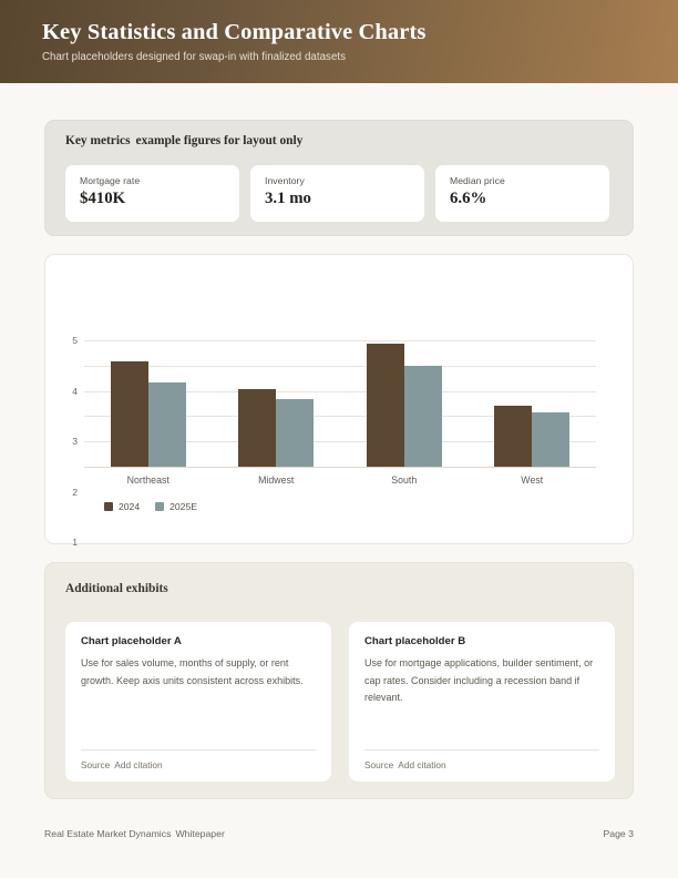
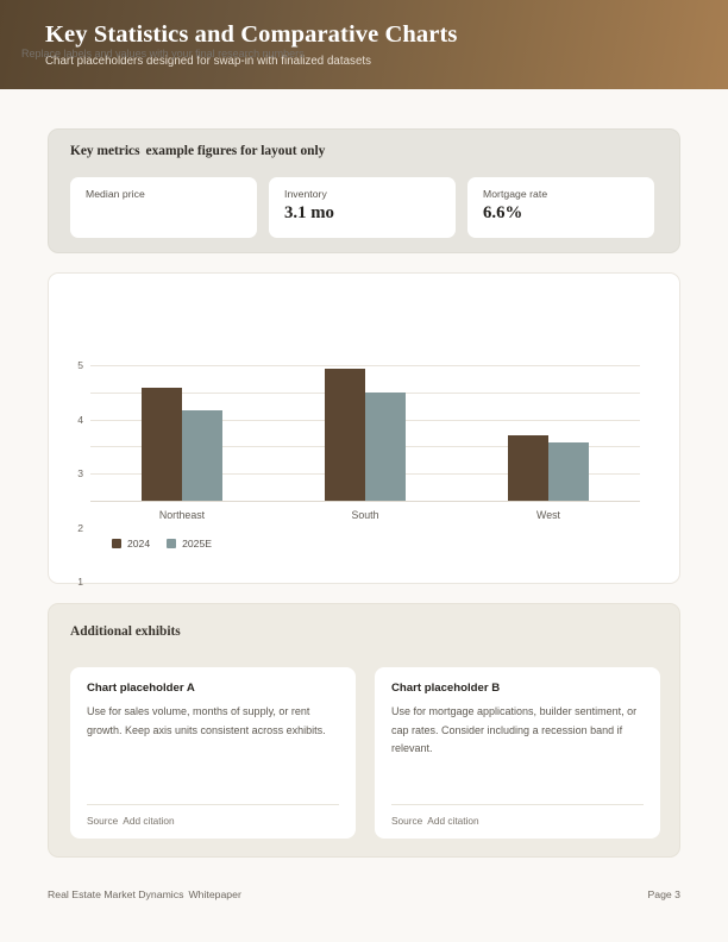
  Key Statistics and Comparative Charts
  Chart placeholders designed for swap-in with finalized datasets
  Key metrics example figures for layout only
- Mortgage rate
+ Median price
- $410K
  Inventory
  3.1 mo
- Median price
+ Mortgage rate
  6.6%
+ Replace labels and values with your final research numbers
  5
  4
  3
  2
  1
  Northeast
- Midwest
  South
  West
  2024
  2025E
  Additional exhibits
  Chart placeholder A
  Use for sales volume, months of supply, or rent growth. Keep axis units consistent across exhibits.
  Source Add citation
  Chart placeholder B
  Use for mortgage applications, builder sentiment, or cap rates. Consider including a recession band if relevant.
  Source Add citation
  Real Estate Market Dynamics Whitepaper
  Page 3
